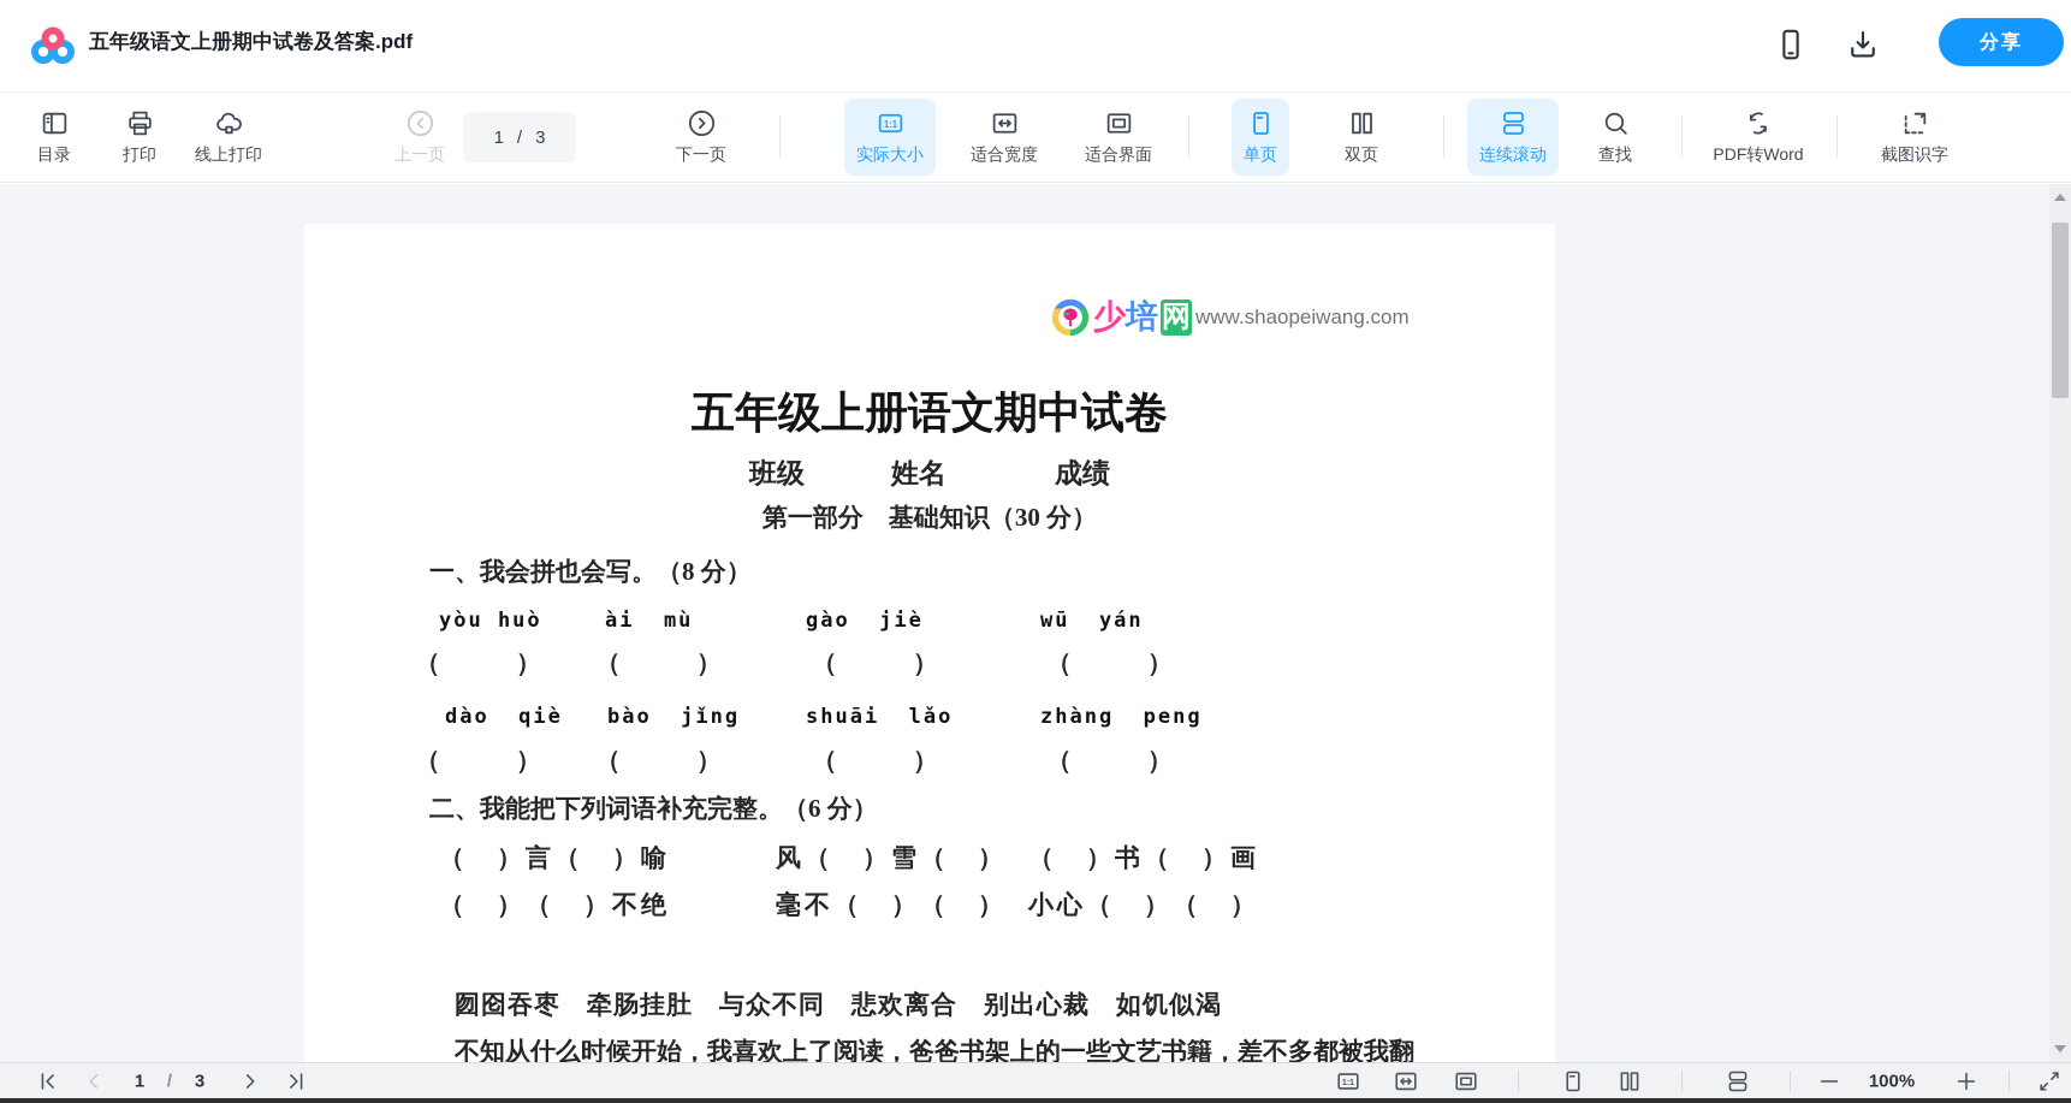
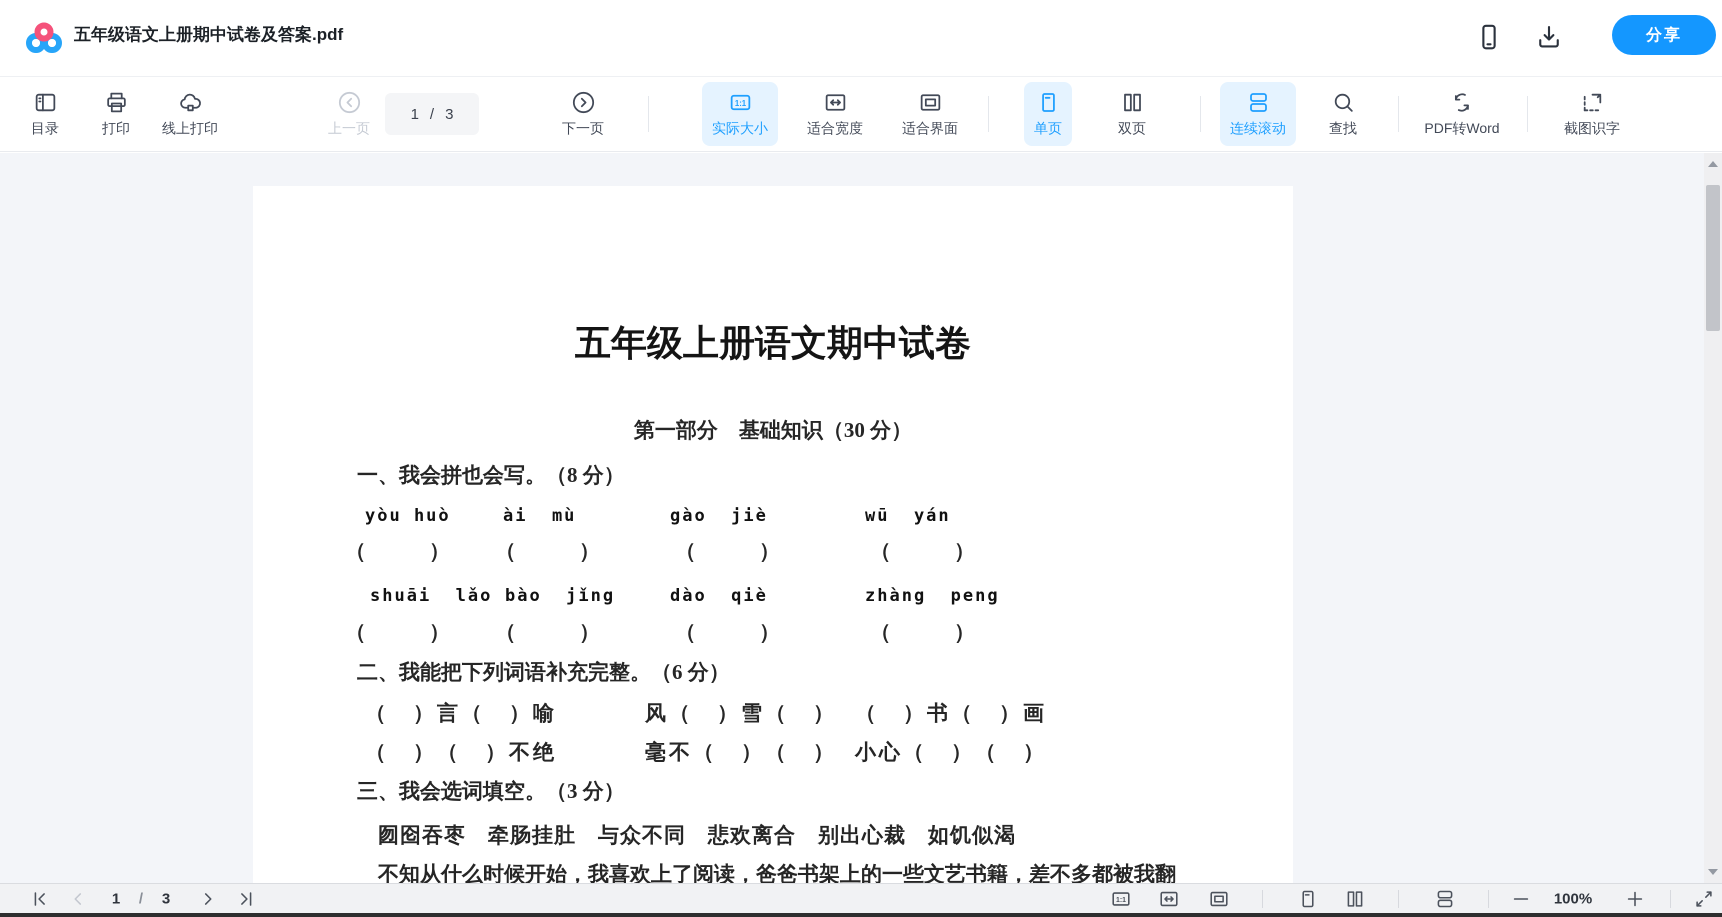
  五年级语文上册期中试卷及答案.pdf
  分享
  目录
  打印
  线上打印
  上一页
  1
  /
  3
  下一页
  1:1
  实际大小
  适合宽度
  适合界面
  单页
  双页
  连续滚动
  查找
  PDF转Word
  截图识字
- 少
- 培
- 网
- www.shaopeiwang.com
  五年级上册语文期中试卷
- 班级
- 姓名
- 成绩
  第一部分 基础知识（30 分）
  一、我会拼也会写。（8 分）
  yòu huò
  ài mù
  gào jiè
  wū yán
  （ ）
  （ ）
  （ ）
  （ ）
- dào qiè
+ shuāi lǎo
  bào jǐng
- shuāi lǎo
+ dào qiè
  zhàng peng
  （ ）
  （ ）
  （ ）
  （ ）
  二、我能把下列词语补充完整。（6 分）
  （ ）言（ ）喻
  风（ ）雪（ ）
  （ ）书（ ）画
  （ ）（ ）不绝
  毫不（ ）（ ）
  小心（ ）（ ）
+ 三、我会选词填空。（3 分）
  囫囵吞枣 牵肠挂肚 与众不同 悲欢离合 别出心裁 如饥似渴
  不知从什么时候开始，我喜欢上了阅读，爸爸书架上的一些文艺书籍，差不多都被我翻
  1
  /
  3
  100%
